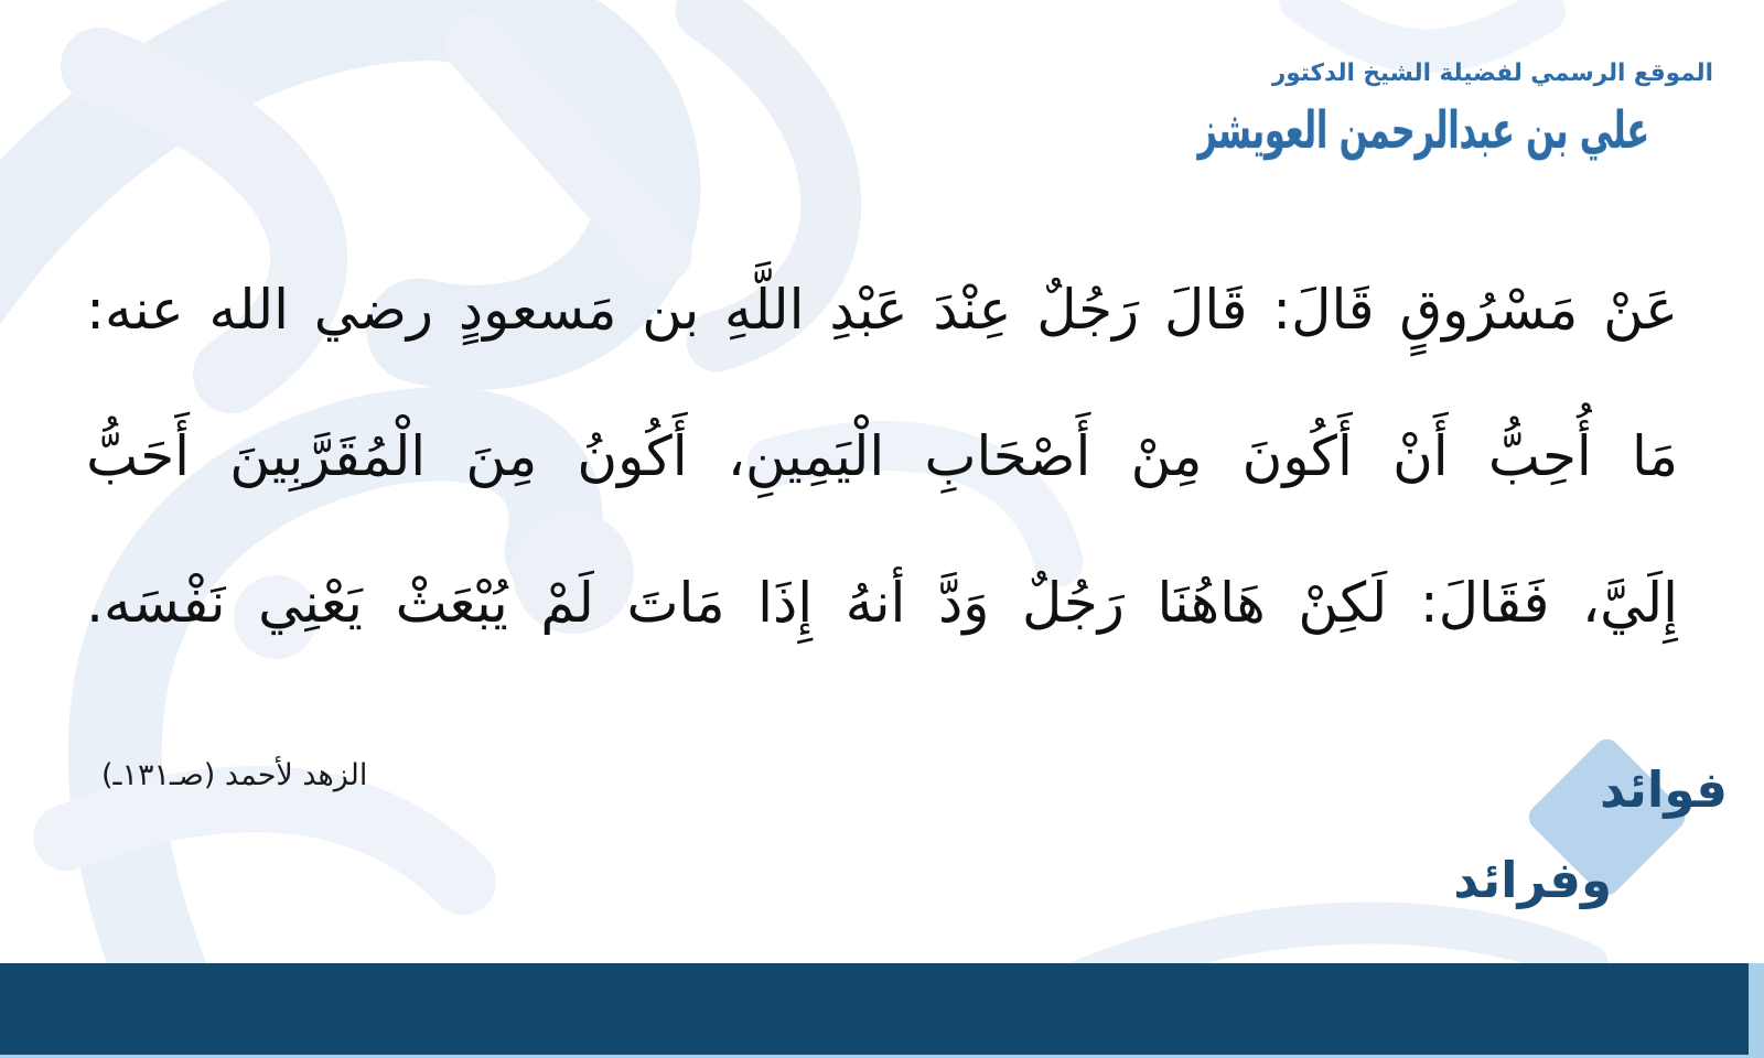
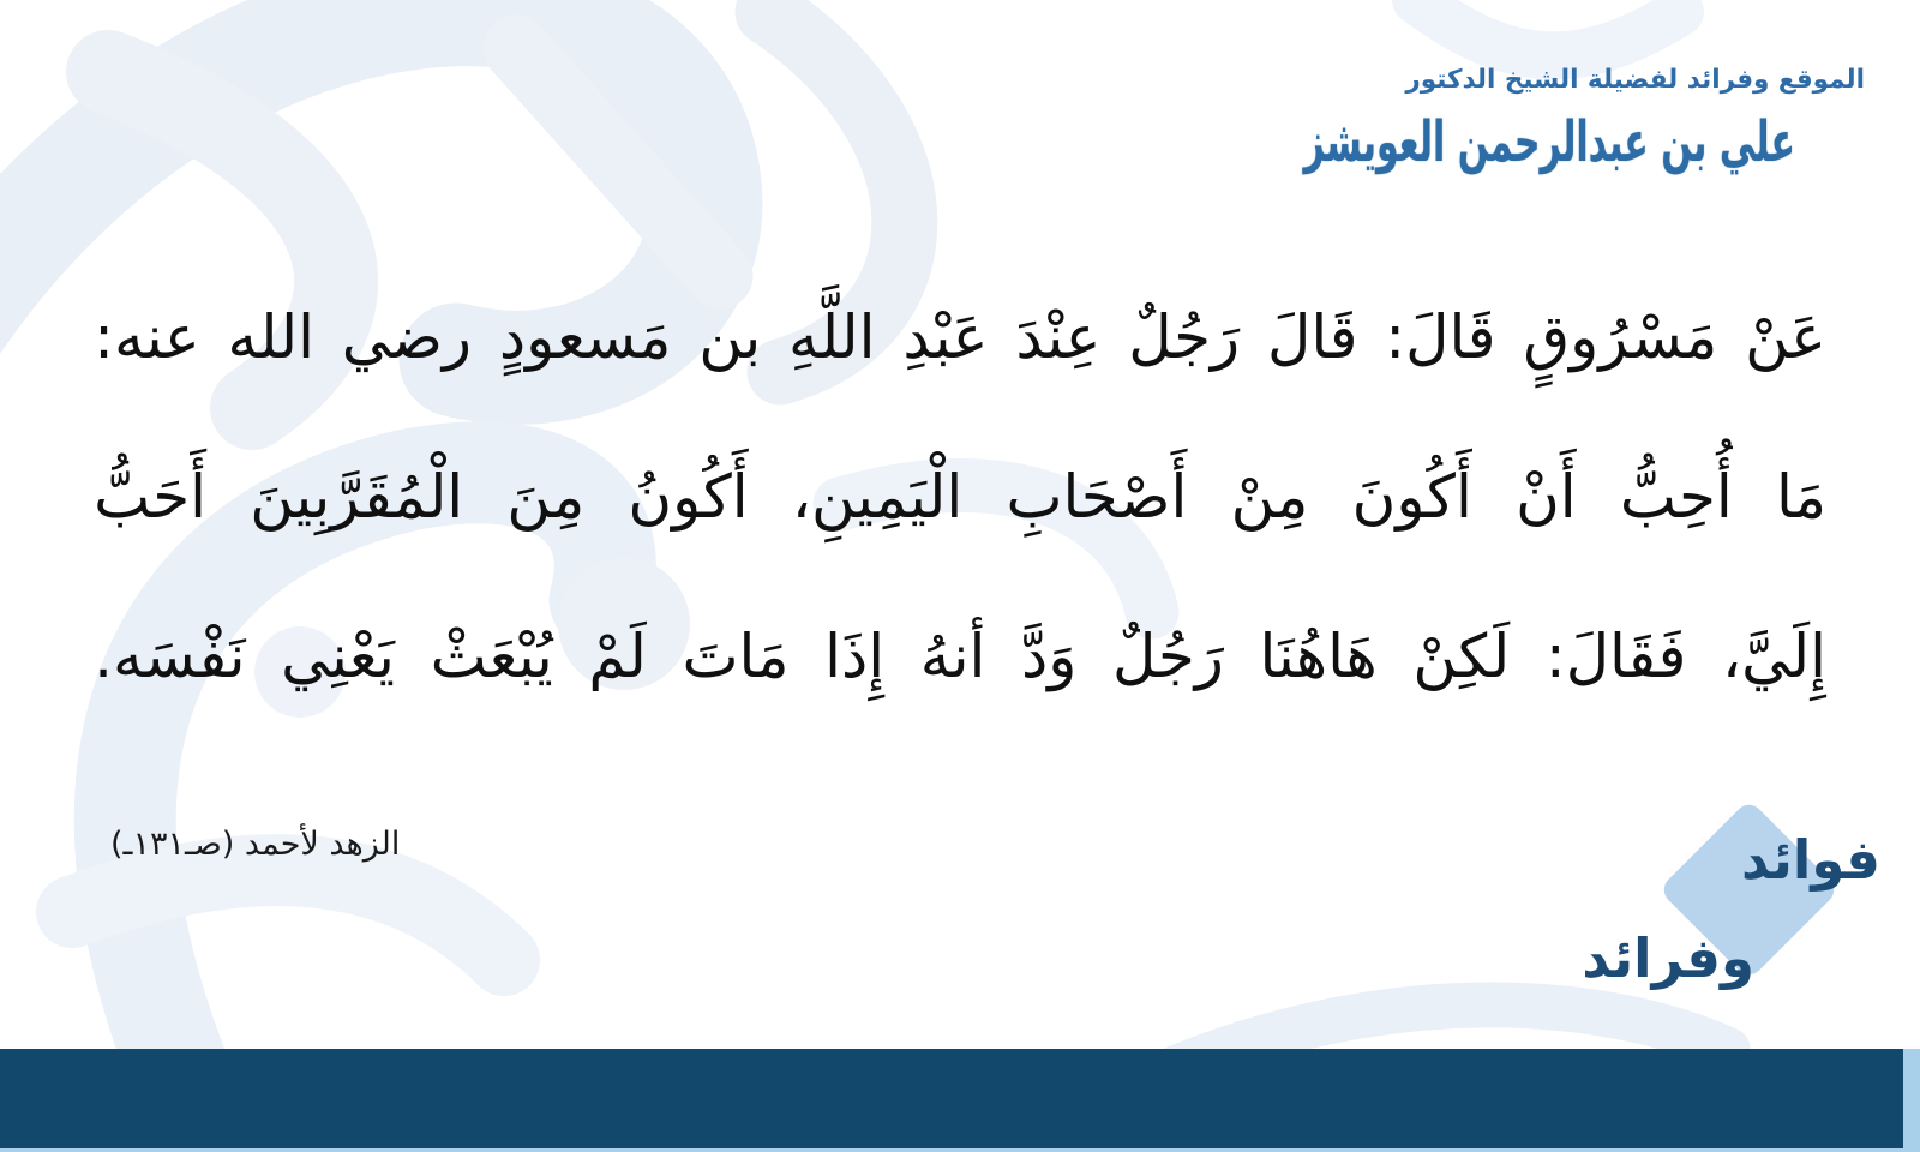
- الموقع الرسمي لفضيلة الشيخ الدكتور
+ الموقع وفرائد لفضيلة الشيخ الدكتور
  علي بن عبدالرحمن العويشز
  عَنْ
  مَسْرُوقٍ
  قَالَ:
  قَالَ
  رَجُلٌ
  عِنْدَ
  عَبْدِ
  اللَّهِ
  بن
  مَسعودٍ
  رضي
  الله
  عنه:
  مَا
  أُحِبُّ
  أَنْ
  أَكُونَ
  مِنْ
  أَصْحَابِ
  الْيَمِينِ،
  أَكُونُ
  مِنَ
  الْمُقَرَّبِينَ
  أَحَبُّ
  إِلَيَّ،
  فَقَالَ:
  لَكِنْ
  هَاهُنَا
  رَجُلٌ
  وَدَّ
  أنهُ
  إِذَا
  مَاتَ
  لَمْ
  يُبْعَثْ
  يَعْنِي
  نَفْسَه.
  الزهد لأحمد (صـ١٣١ـ)
  فوائد
  وفرائد
